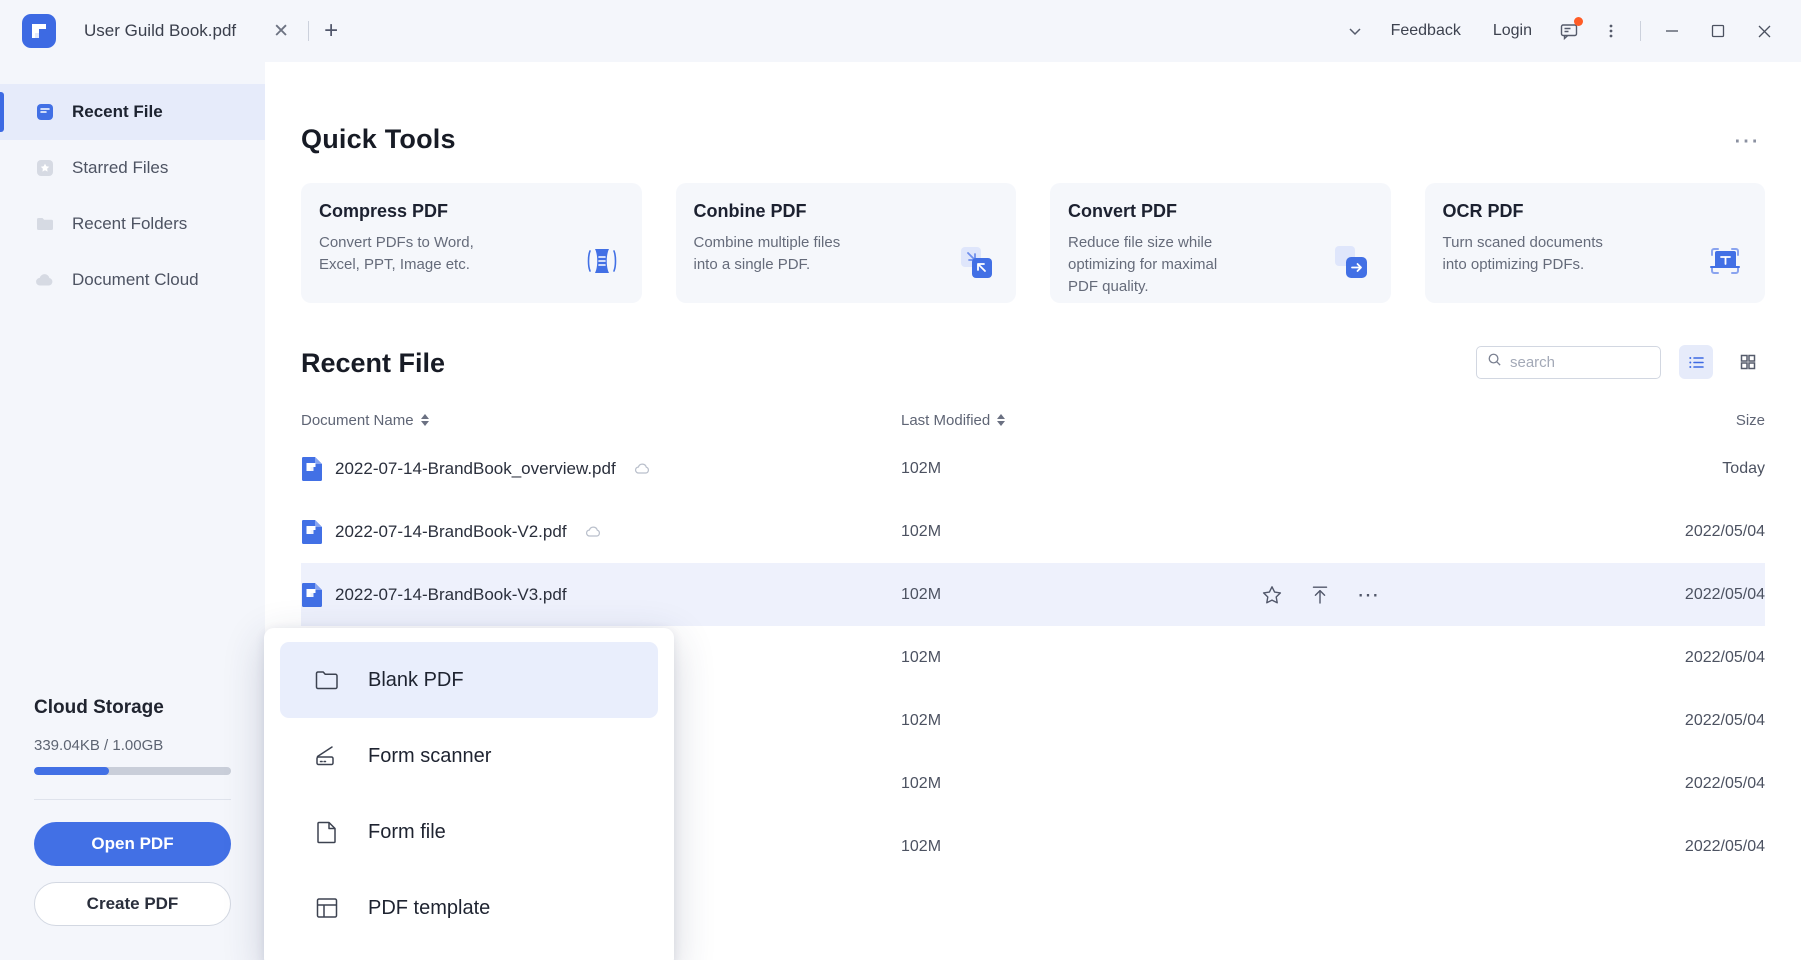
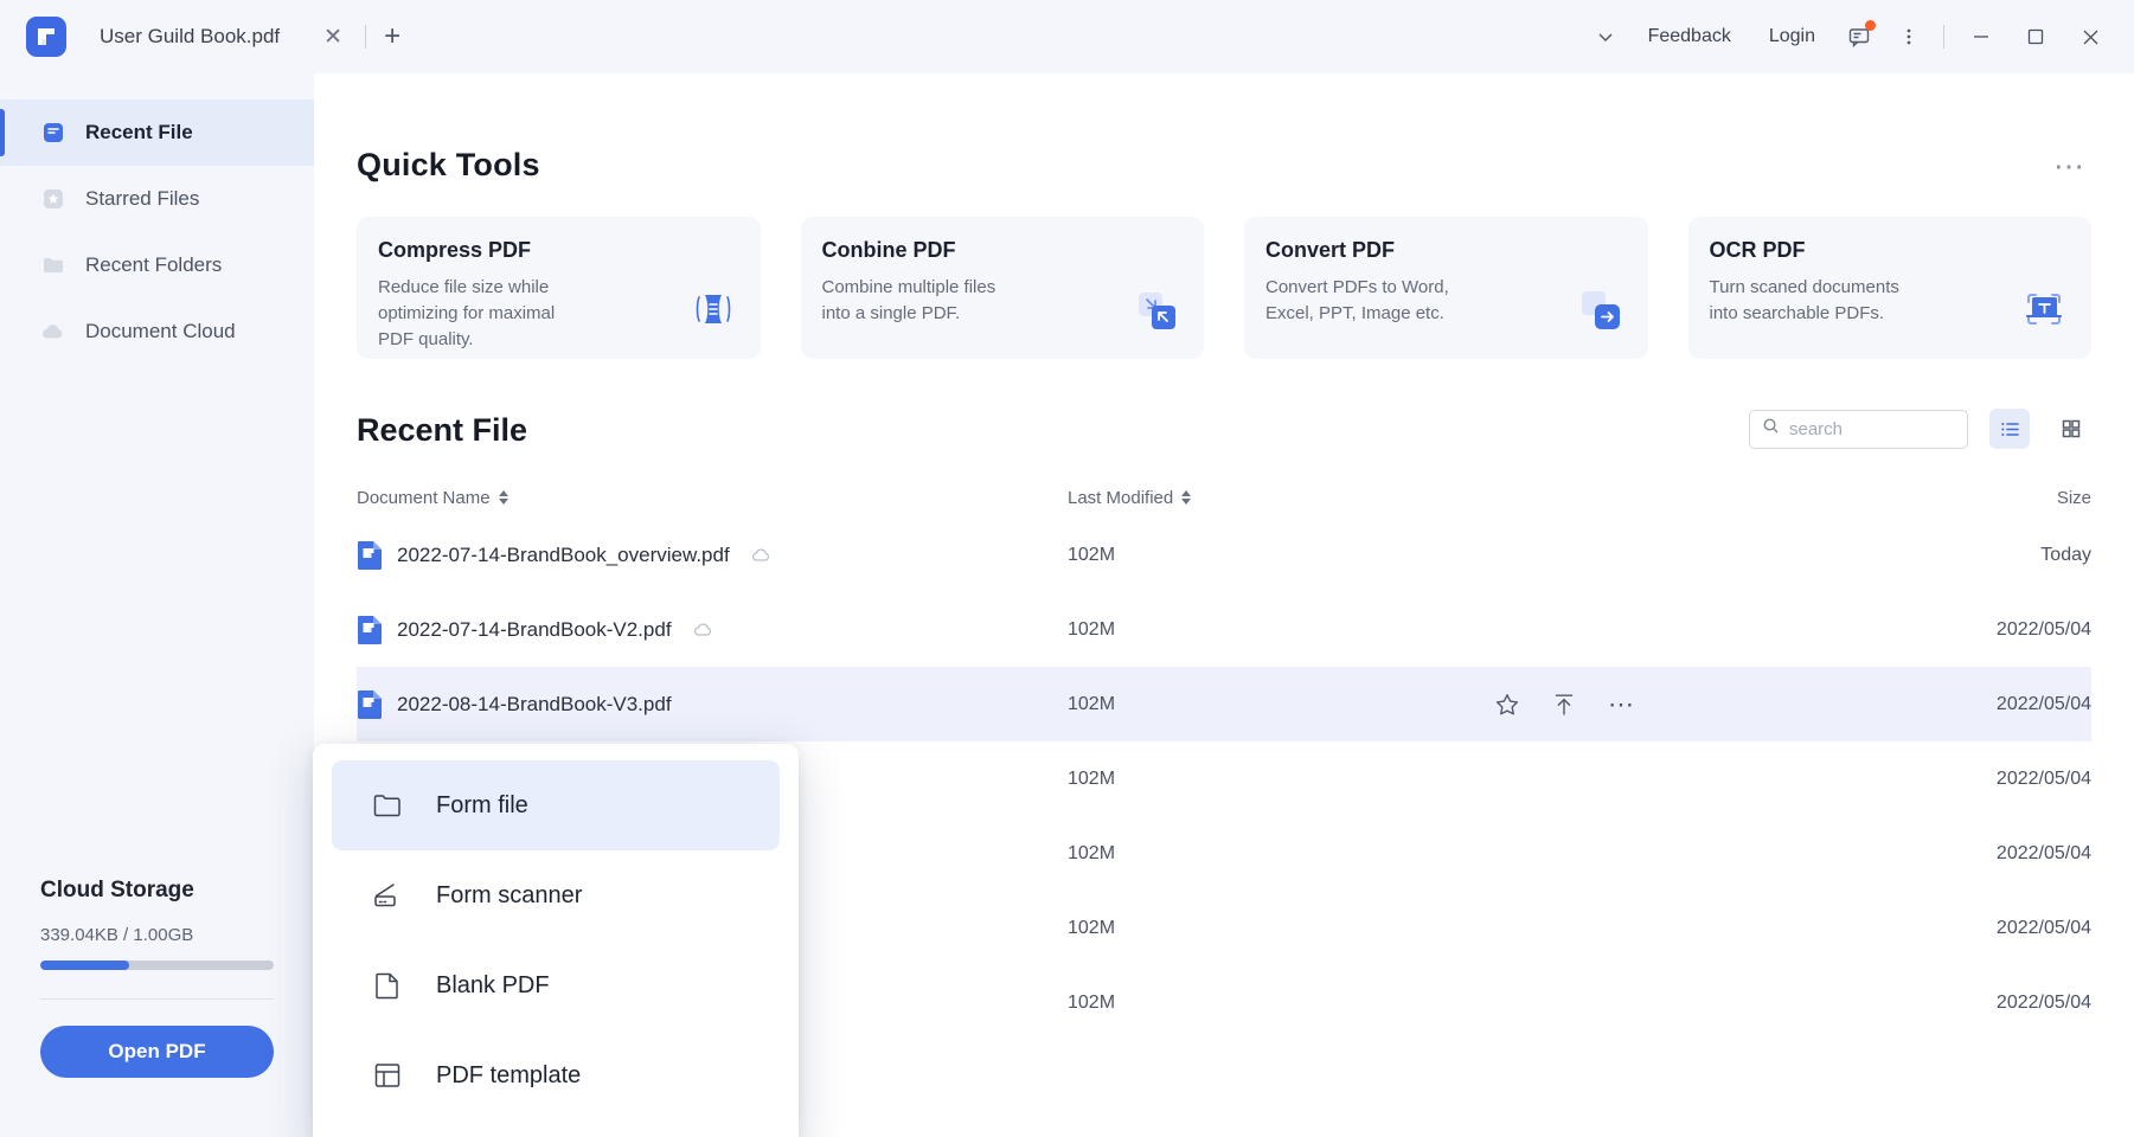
  User Guild Book.pdf
  ✕
  +
  Feedback
  Login
  Recent File
  Starred Files
  Recent Folders
  Document Cloud
  Cloud Storage
  339.04KB / 1.00GB
  Open PDF
- Create PDF
  Quick Tools
  ⋯
  Compress PDF
- Convert PDFs to Word, Excel, PPT, Image etc.
+ Reduce file size while optimizing for maximal PDF quality.
  Conbine PDF
  Combine multiple files into a single PDF.
  Convert PDF
- Reduce file size while optimizing for maximal PDF quality.
+ Convert PDFs to Word, Excel, PPT, Image etc.
  OCR PDF
- Turn scaned documents into optimizing PDFs.
+ Turn scaned documents into searchable PDFs.
  Recent File
  search
  Document Name
  Last Modified
  Size
  2022-07-14-BrandBook_overview.pdf
  102M
  Today
  2022-07-14-BrandBook-V2.pdf
  102M
  2022/05/04
- 2022-07-14-BrandBook-V3.pdf
+ 2022-08-14-BrandBook-V3.pdf
  102M
  ⋯
  2022/05/04
  102M
  2022/05/04
  102M
  2022/05/04
  102M
  2022/05/04
  102M
  2022/05/04
- Blank PDF
+ Form file
  Form scanner
- Form file
+ Blank PDF
  PDF template
